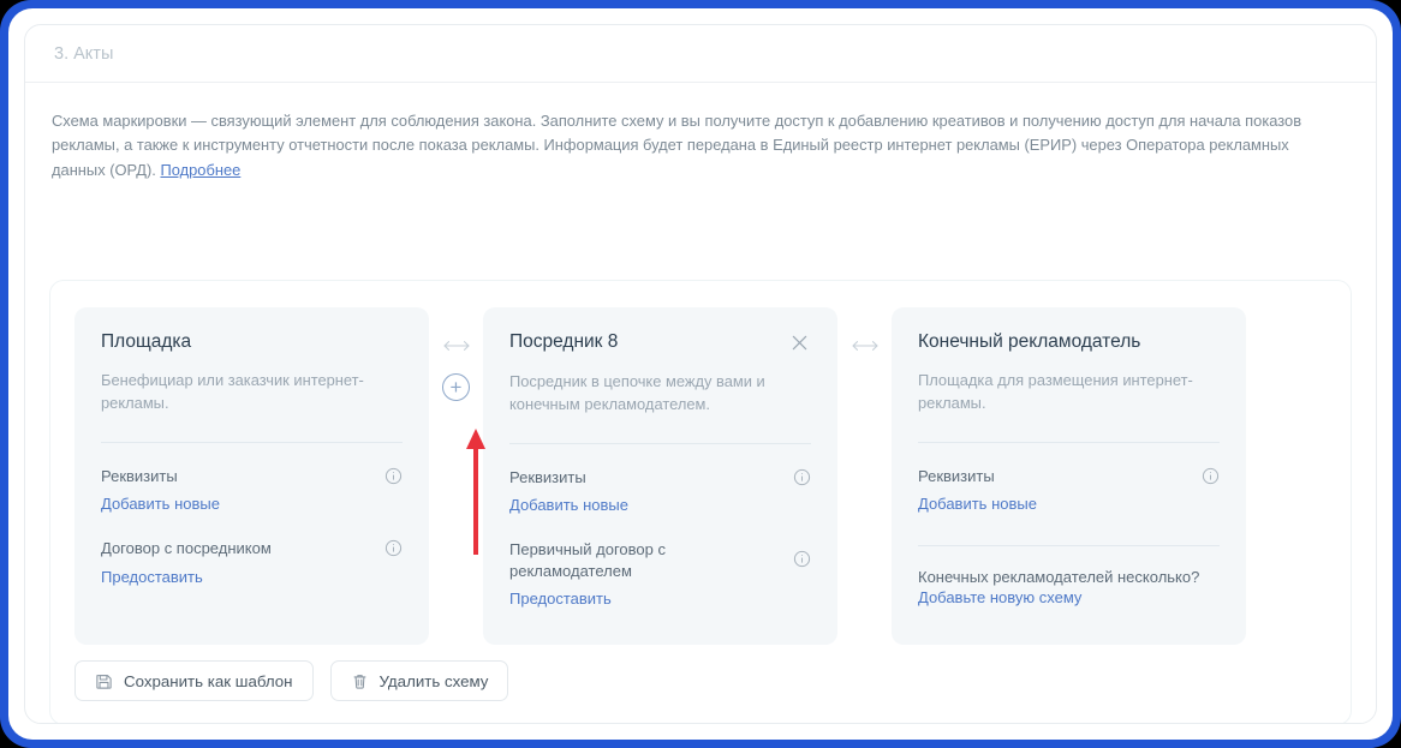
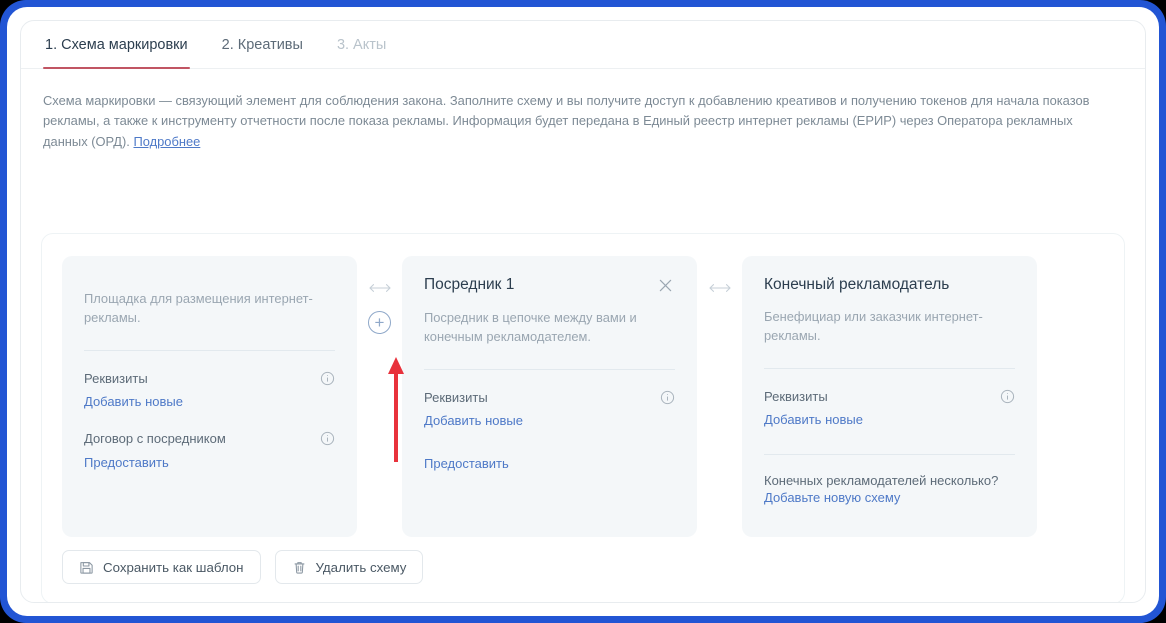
+ 1. Схема маркировки
+ 2. Креативы
  3. Акты
- Схема маркировки — связующий элемент для соблюдения закона. Заполните схему и вы получите доступ к добавлению креативов и получению доступ для начала показов рекламы, а также к инструменту отчетности после показа рекламы. Информация будет передана в Единый реестр интернет рекламы (ЕРИР) через Оператора рекламных данных (ОРД). Подробнее
+ Схема маркировки — связующий элемент для соблюдения закона. Заполните схему и вы получите доступ к добавлению креативов и получению токенов для начала показов рекламы, а также к инструменту отчетности после показа рекламы. Информация будет передана в Единый реестр интернет рекламы (ЕРИР) через Оператора рекламных данных (ОРД). Подробнее
- Площадка
- Бенефициар или заказчик интернет-рекламы.
+ Площадка для размещения интернет-рекламы.
  Реквизиты
  Добавить новые
  Договор с посредником
  Предоставить
  +
- Посредник 8
+ Посредник 1
  Посредник в цепочке между вами и конечным рекламодателем.
  Реквизиты
  Добавить новые
- Первичный договор с рекламодателем
  Предоставить
  Конечный рекламодатель
- Площадка для размещения интернет-рекламы.
+ Бенефициар или заказчик интернет-рекламы.
  Реквизиты
  Добавить новые
  Конечных рекламодателей несколько?
  Добавьте новую схему
  Сохранить как шаблон
  Удалить схему
